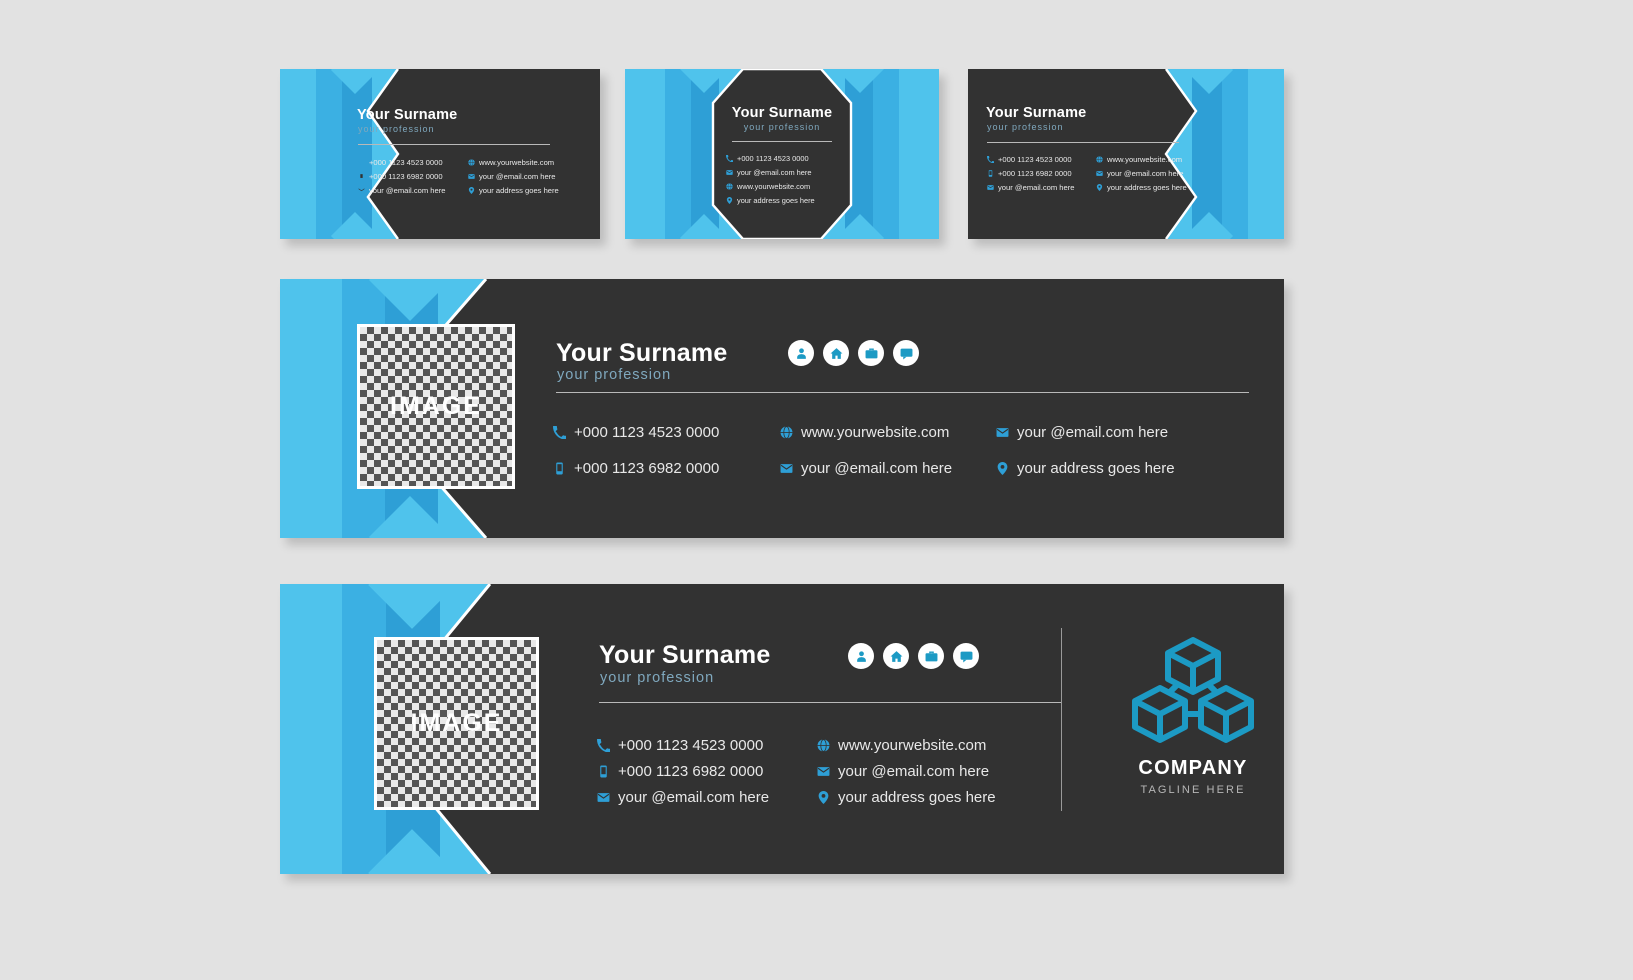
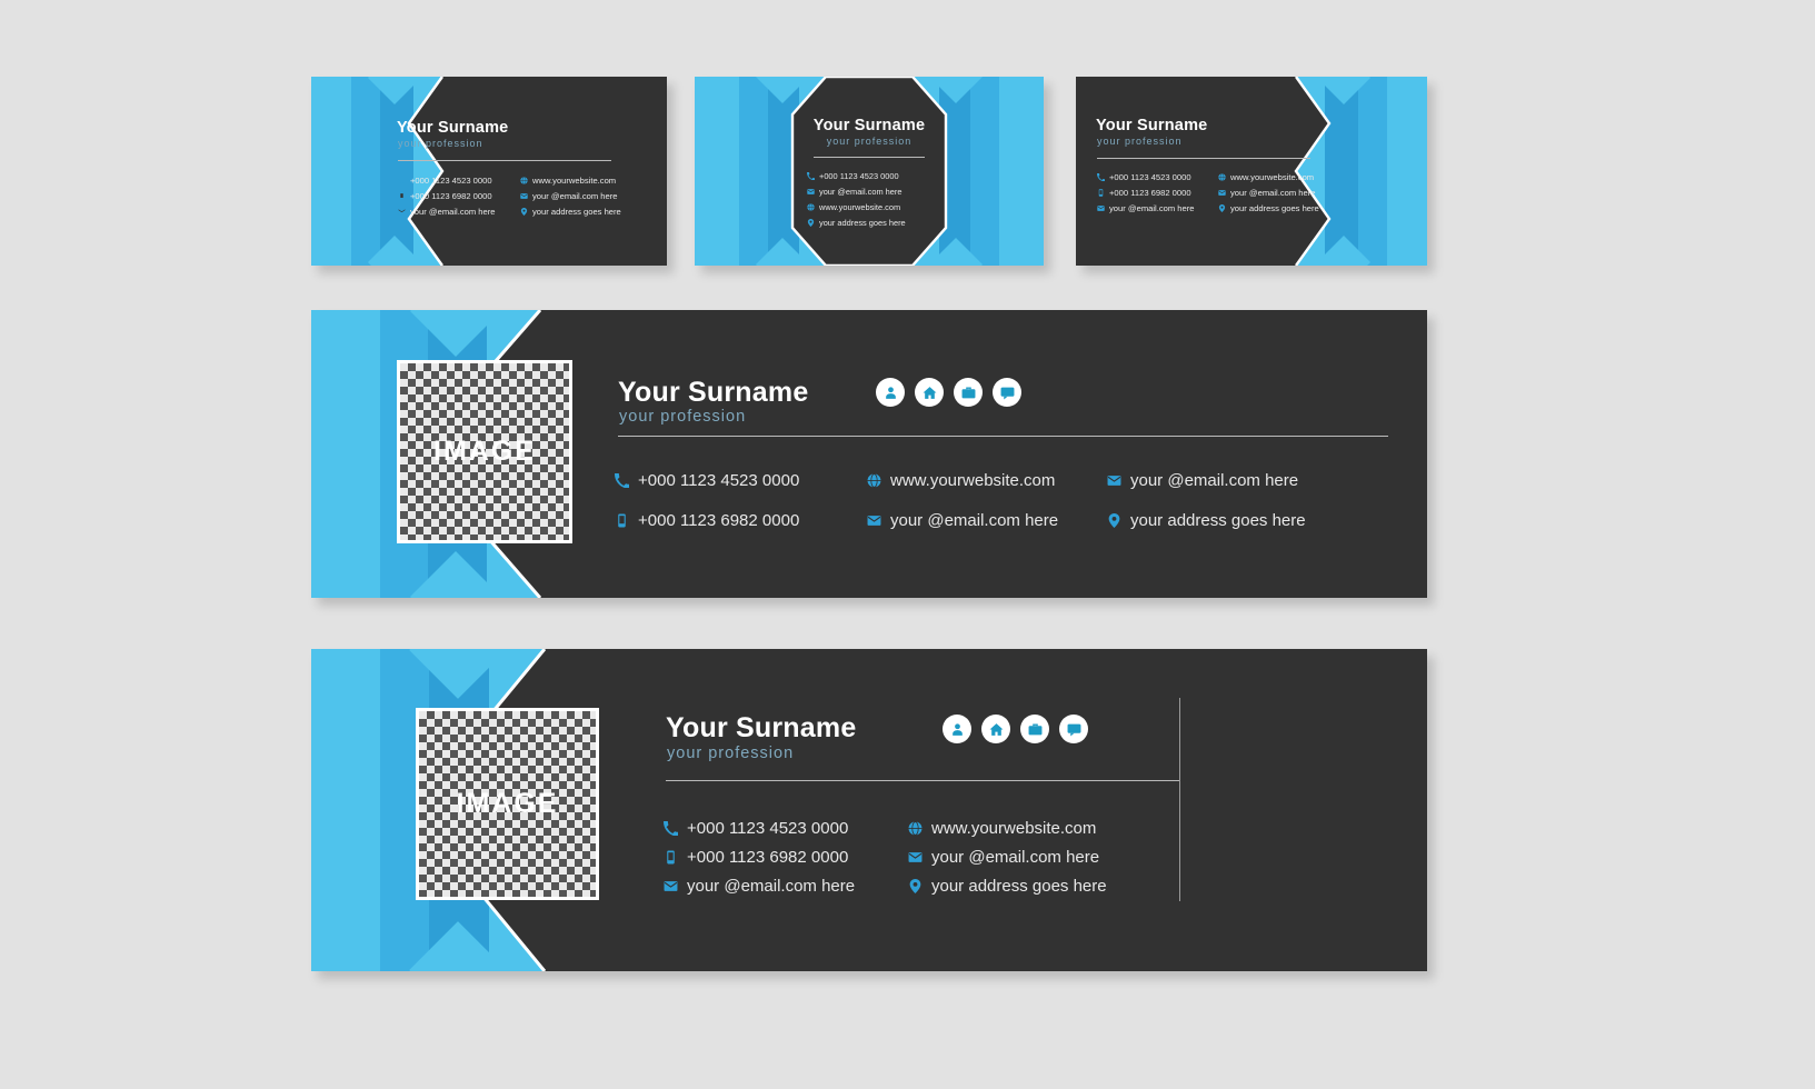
  Your Surname
  your profession
  +000 1123 4523 0000
  +000 1123 6982 0000
  your @email.com here
  www.yourwebsite.com
  your @email.com here
  your address goes here
  Your Surname
  your profession
  +000 1123 4523 0000
  your @email.com here
  www.yourwebsite.com
  your address goes here
  Your Surname
  your profession
  +000 1123 4523 0000
  +000 1123 6982 0000
  your @email.com here
  www.yourwebsite.com
  your @email.com here
  your address goes here
  IMAGE
  Your Surname
  your profession
  +000 1123 4523 0000
  +000 1123 6982 0000
  www.yourwebsite.com
  your @email.com here
  your @email.com here
  your address goes here
  IMAGE
  Your Surname
  your profession
  +000 1123 4523 0000
  +000 1123 6982 0000
  your @email.com here
  www.yourwebsite.com
  your @email.com here
  your address goes here
- COMPANY
- TAGLINE HERE
